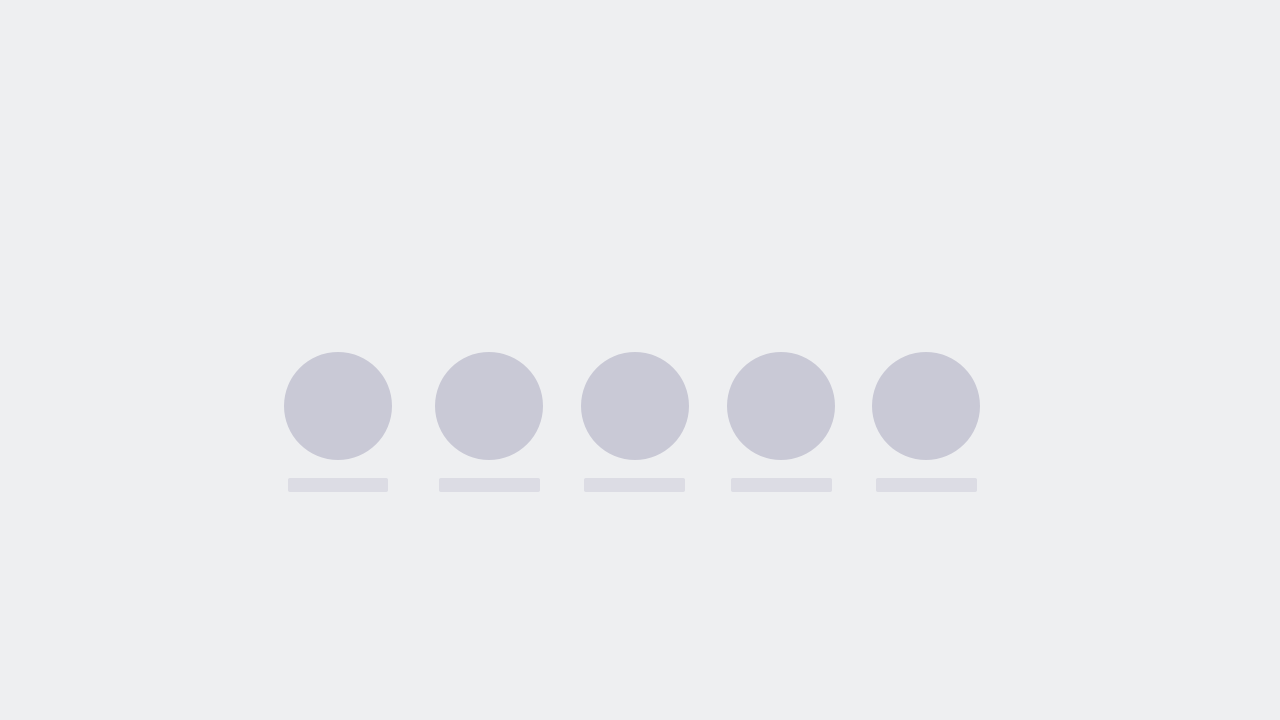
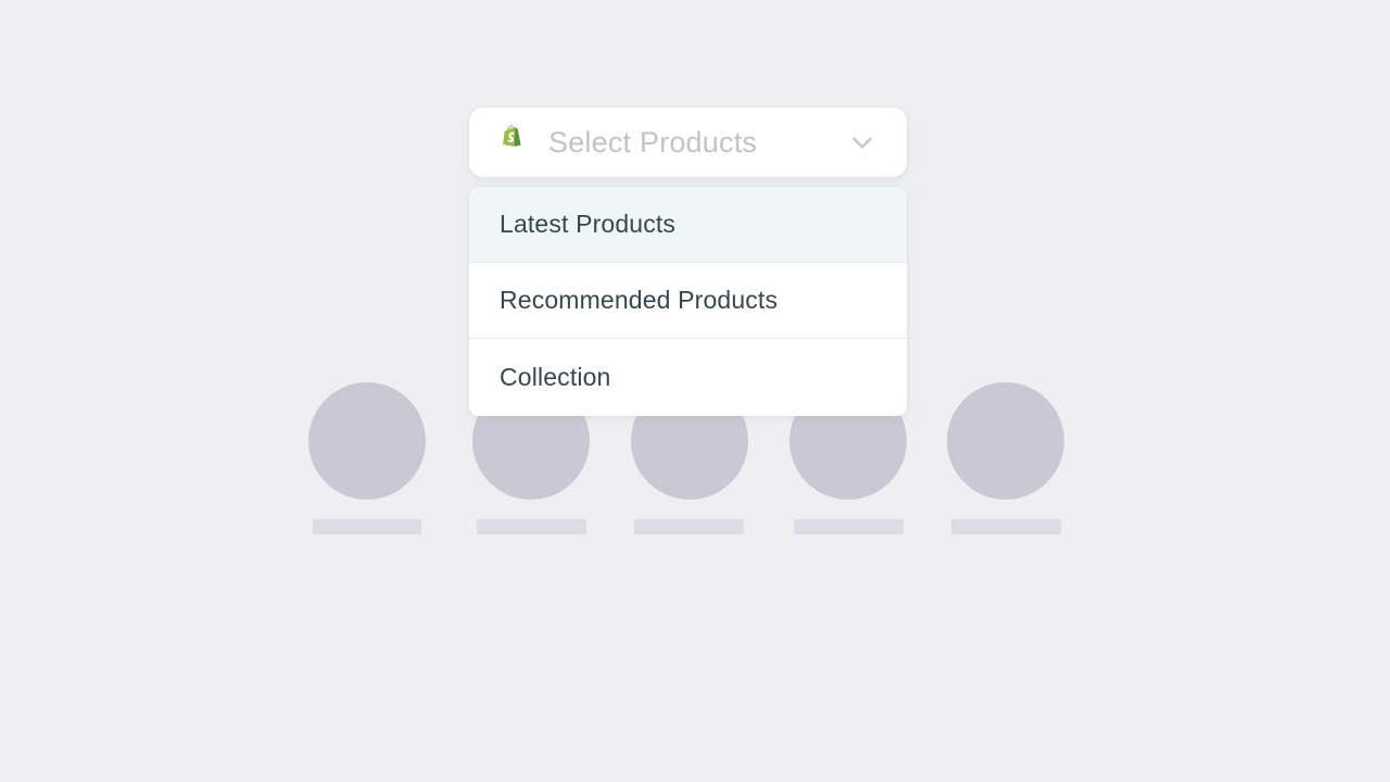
+ Select Products
+ Latest Products
+ Recommended Products
+ Collection
